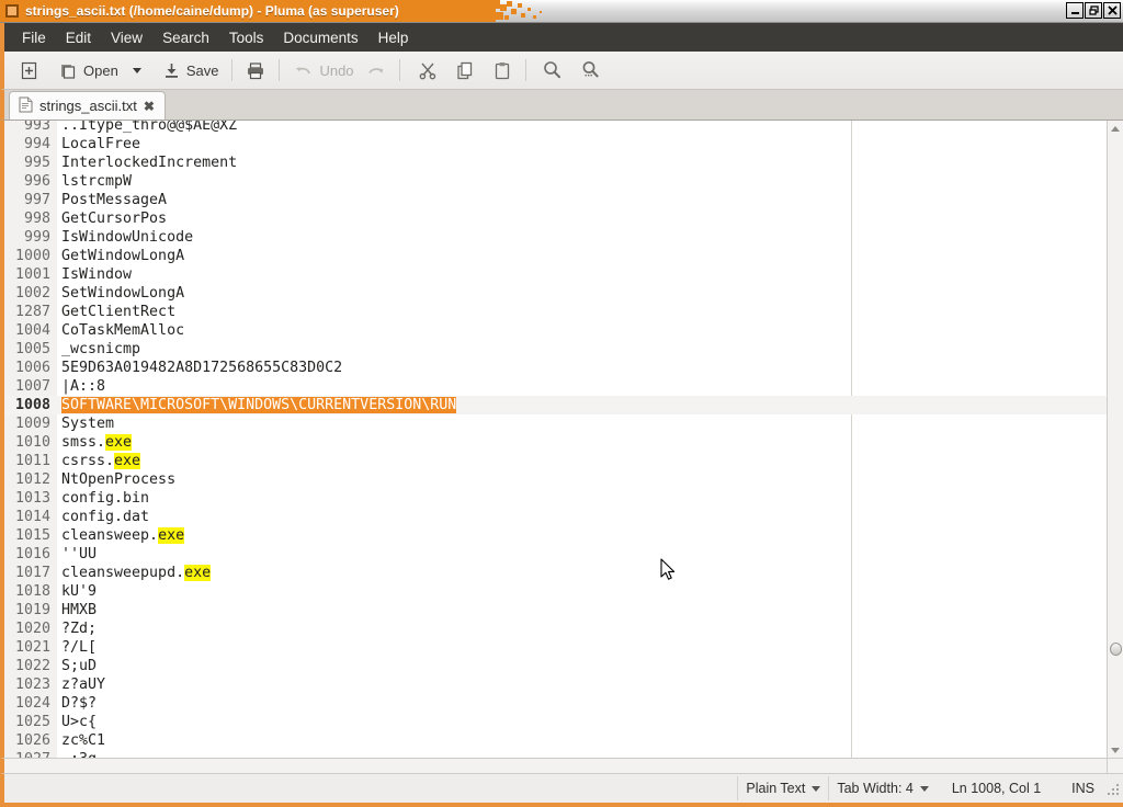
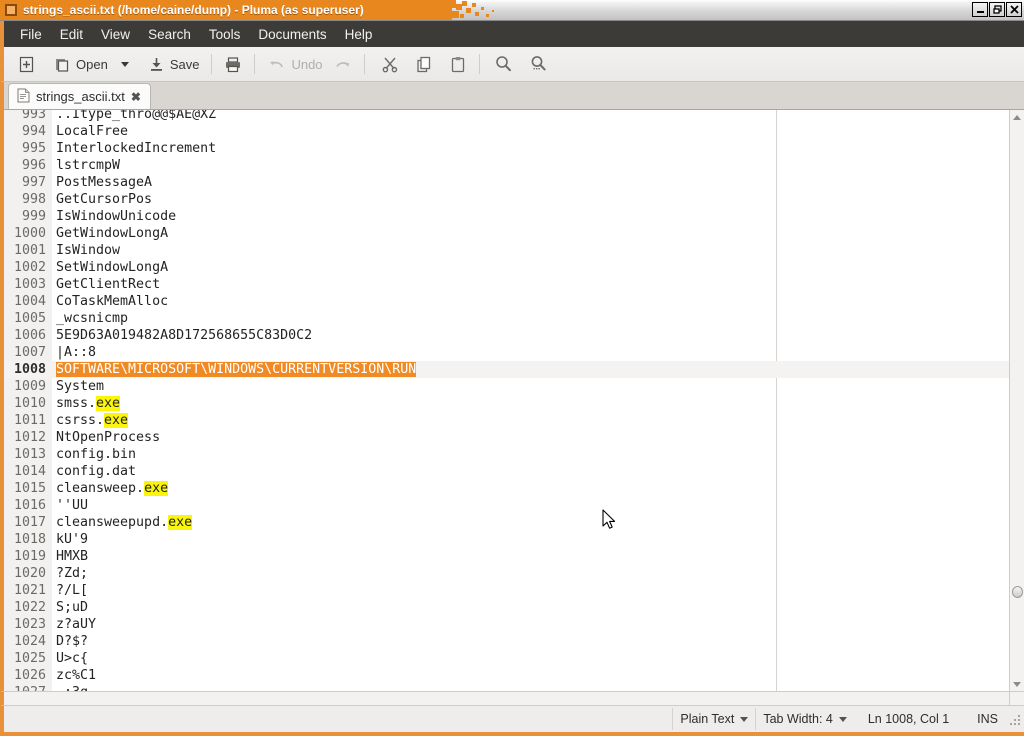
  strings_ascii.txt (/home/caine/dump) - Pluma (as superuser)
  File
  Edit
  View
  Search
  Tools
  Documents
  Help
  Open
  Save
  Undo
  strings_ascii.txt
  ✖
  993
  ..Itype_thro@@$AE@XZ
  994
  LocalFree
  995
  InterlockedIncrement
  996
  lstrcmpW
  997
  PostMessageA
  998
  GetCursorPos
  999
  IsWindowUnicode
  1000
  GetWindowLongA
  1001
  IsWindow
  1002
  SetWindowLongA
- 1287
+ 1003
  GetClientRect
  1004
  CoTaskMemAlloc
  1005
  _wcsnicmp
  1006
  5E9D63A019482A8D172568655C83D0C2
  1007
  |A::8
  1008
  SOFTWARE\MICROSOFT\WINDOWS\CURRENTVERSION\RUN
  1009
  System
  1010
  smss.exe
  1011
  csrss.exe
  1012
  NtOpenProcess
  1013
  config.bin
  1014
  config.dat
  1015
  cleansweep.exe
  1016
  ''UU
  1017
  cleansweepupd.exe
  1018
  kU'9
  1019
  HMXB
  1020
  ?Zd;
  1021
  ?/L[
  1022
  S;uD
  1023
  z?aUY
  1024
  D?$?
  1025
  U>c{
  1026
  zc%C1
  Plain Text
  Tab Width: 4
  Ln 1008, Col 1
  INS
